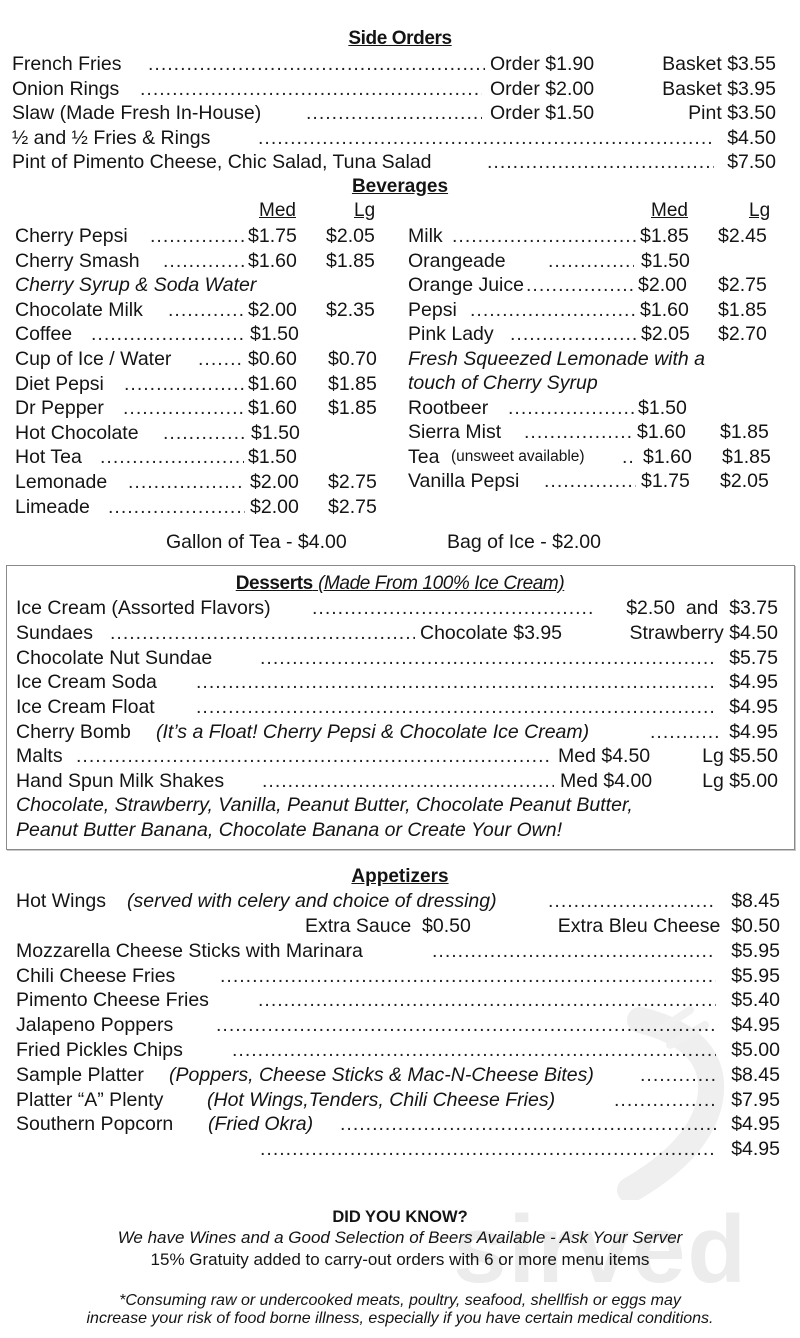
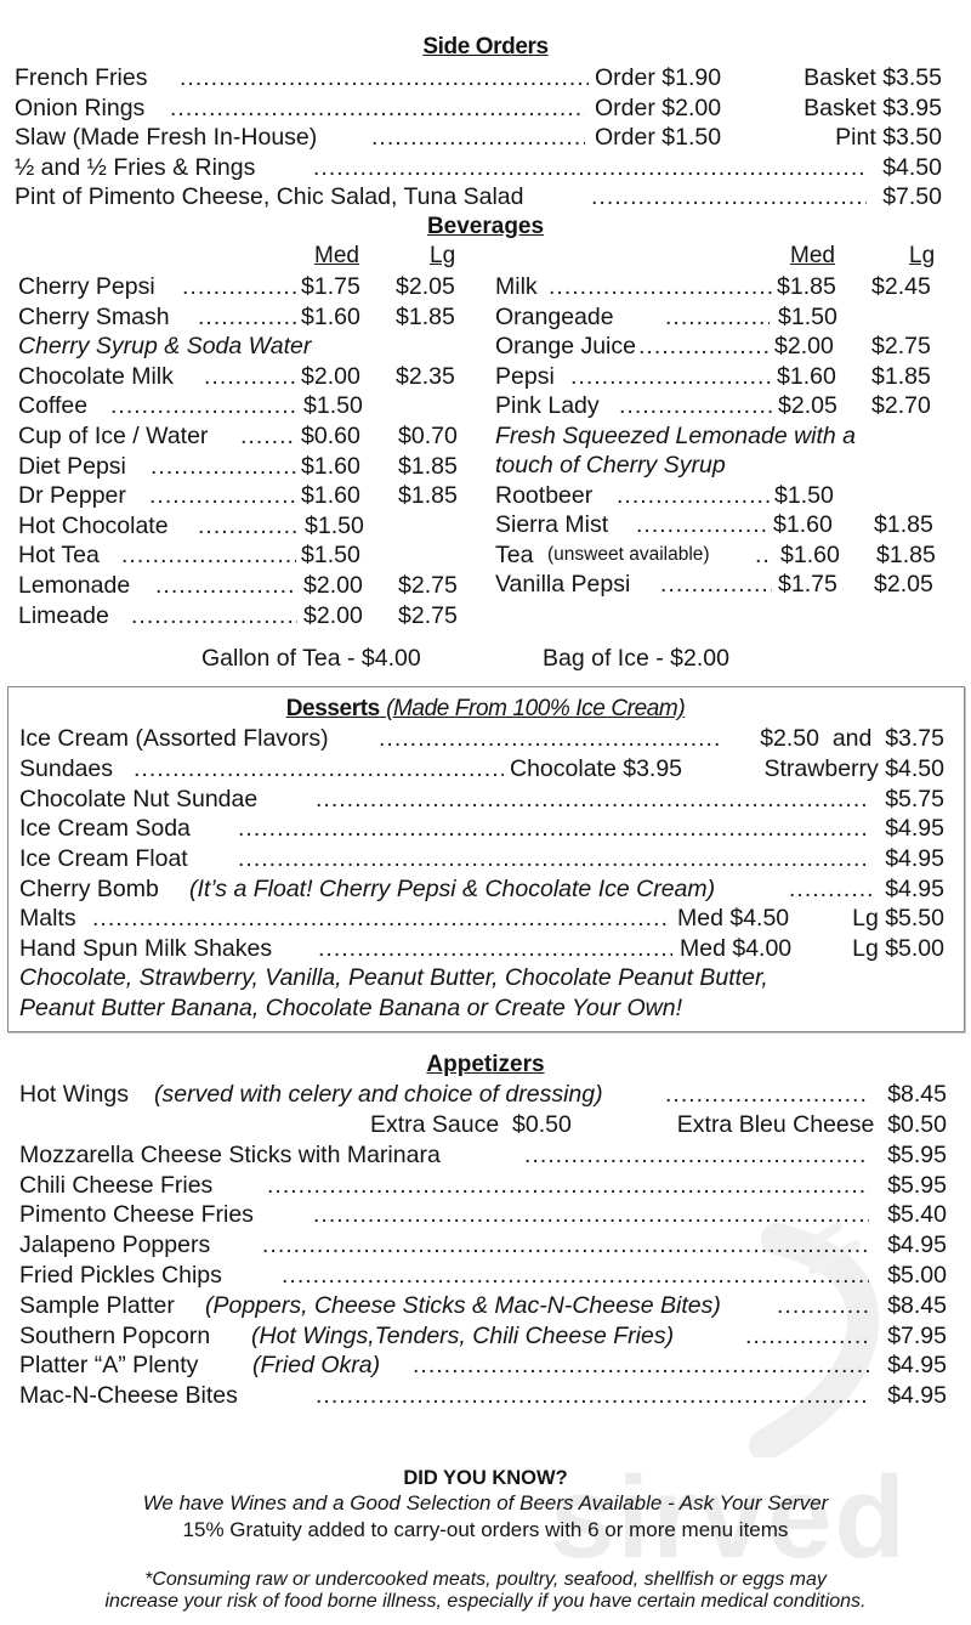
  sirved
  Side Orders
  French Fries
  Order $1.90
  Basket $3.55
  Onion Rings
  Order $2.00
  Basket $3.95
  Slaw (Made Fresh In-House)
  Order $1.50
  Pint $3.50
  ½ and ½ Fries & Rings
  $4.50
  Pint of Pimento Cheese, Chic Salad, Tuna Salad
  $7.50
  Beverages
  Med
  Lg
  Med
  Lg
  Cherry Pepsi
  $1.75
  $2.05
  Cherry Smash
  $1.60
  $1.85
  Cherry Syrup & Soda Water
  Chocolate Milk
  $2.00
  $2.35
  Coffee
  $1.50
  Cup of Ice / Water
  $0.60
  $0.70
  Diet Pepsi
  $1.60
  $1.85
  Dr Pepper
  $1.60
  $1.85
  Hot Chocolate
  $1.50
  Hot Tea
  $1.50
  Lemonade
  $2.00
  $2.75
  Limeade
  $2.00
  $2.75
  Milk
  $1.85
  $2.45
  Orangeade
  $1.50
  Orange Juice
  $2.00
  $2.75
  Pepsi
  $1.60
  $1.85
  Pink Lady
  $2.05
  $2.70
  Fresh Squeezed Lemonade with a
  touch of Cherry Syrup
  Rootbeer
  $1.50
  Sierra Mist
  $1.60
  $1.85
  Tea
  (unsweet available)
  $1.60
  $1.85
  Vanilla Pepsi
  $1.75
  $2.05
  Gallon of Tea - $4.00
  Bag of Ice - $2.00
  Desserts (Made From 100% Ice Cream)
  Ice Cream (Assorted Flavors)
  $2.50 and $3.75
  Sundaes
  Chocolate $3.95
  Strawberry $4.50
  Chocolate Nut Sundae
  $5.75
  Ice Cream Soda
  $4.95
  Ice Cream Float
  $4.95
  Cherry Bomb
  (It’s a Float! Cherry Pepsi & Chocolate Ice Cream)
  $4.95
  Malts
  Med $4.50
  Lg $5.50
  Hand Spun Milk Shakes
  Med $4.00
  Lg $5.00
  Chocolate, Strawberry, Vanilla, Peanut Butter, Chocolate Peanut Butter,
  Peanut Butter Banana, Chocolate Banana or Create Your Own!
  Appetizers
  Hot Wings
  (served with celery and choice of dressing)
  $8.45
  Extra Sauce $0.50
  Extra Bleu Cheese $0.50
  Mozzarella Cheese Sticks with Marinara
  $5.95
  Chili Cheese Fries
  $5.95
  Pimento Cheese Fries
  $5.40
  Jalapeno Poppers
  $4.95
  Fried Pickles Chips
  $5.00
  Sample Platter
  (Poppers, Cheese Sticks & Mac-N-Cheese Bites)
  $8.45
- Platter “A” Plenty
+ Southern Popcorn
  (Hot Wings,Tenders, Chili Cheese Fries)
  $7.95
- Southern Popcorn
+ Platter “A” Plenty
  (Fried Okra)
  $4.95
+ Mac-N-Cheese Bites
  $4.95
  DID YOU KNOW?
  We have Wines and a Good Selection of Beers Available - Ask Your Server
  15% Gratuity added to carry-out orders with 6 or more menu items
  *Consuming raw or undercooked meats, poultry, seafood, shellfish or eggs may
  increase your risk of food borne illness, especially if you have certain medical conditions.
